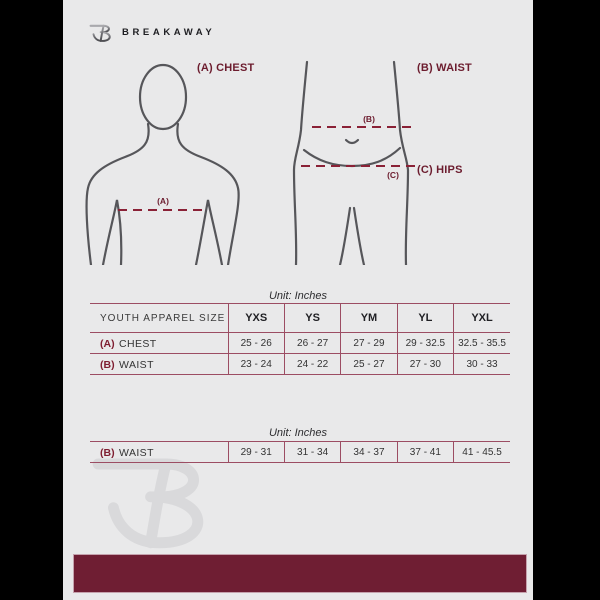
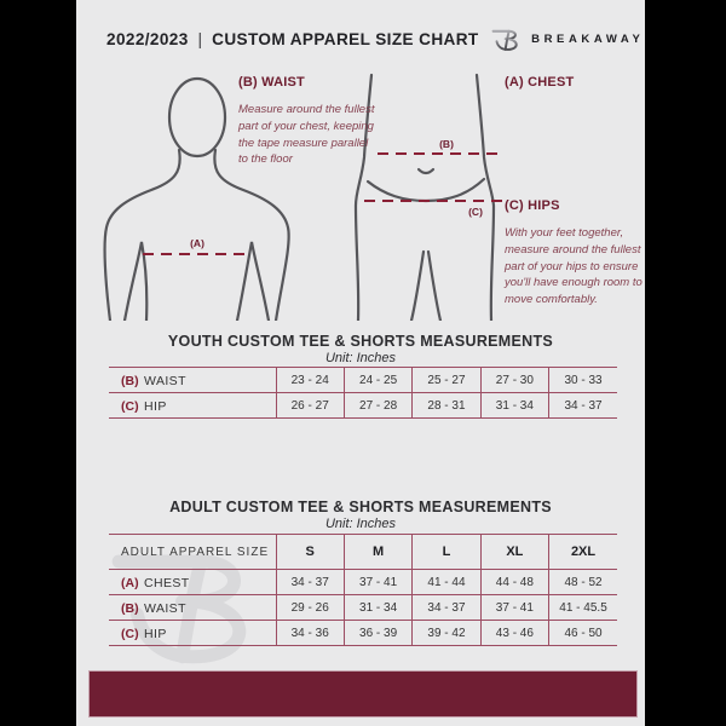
+ 2022/2023 | CUSTOM APPAREL SIZE CHART
  BREAKAWAY
  (A)
  (B)
  (C)
- (A) CHEST
+ (B) WAIST
+ Measure around the fullest part of your chest, keeping the tape measure parallel to the floor
- (B) WAIST
+ (A) CHEST
  (C) HIPS
+ With your feet together, measure around the fullest part of your hips to ensure you'll have enough room to move comfortably.
+ YOUTH CUSTOM TEE & SHORTS MEASUREMENTS
  Unit: Inches
- YOUTH APPAREL SIZE	YXS	YS	YM	YL	YXL
- (A) CHEST	25 - 26	26 - 27	27 - 29	29 - 32.5	32.5 - 35.5
- (B) WAIST	23 - 24	24 - 22	25 - 27	27 - 30	30 - 33
+ (B) WAIST	23 - 24	24 - 25	25 - 27	27 - 30	30 - 33
+ (C) HIP	26 - 27	27 - 28	28 - 31	31 - 34	34 - 37
+ ADULT CUSTOM TEE & SHORTS MEASUREMENTS
  Unit: Inches
+ ADULT APPAREL SIZE	S	M	L	XL	2XL
+ (A) CHEST	34 - 37	37 - 41	41 - 44	44 - 48	48 - 52
- (B) WAIST	29 - 31	31 - 34	34 - 37	37 - 41	41 - 45.5
+ (B) WAIST	29 - 26	31 - 34	34 - 37	37 - 41	41 - 45.5
+ (C) HIP	34 - 36	36 - 39	39 - 42	43 - 46	46 - 50
